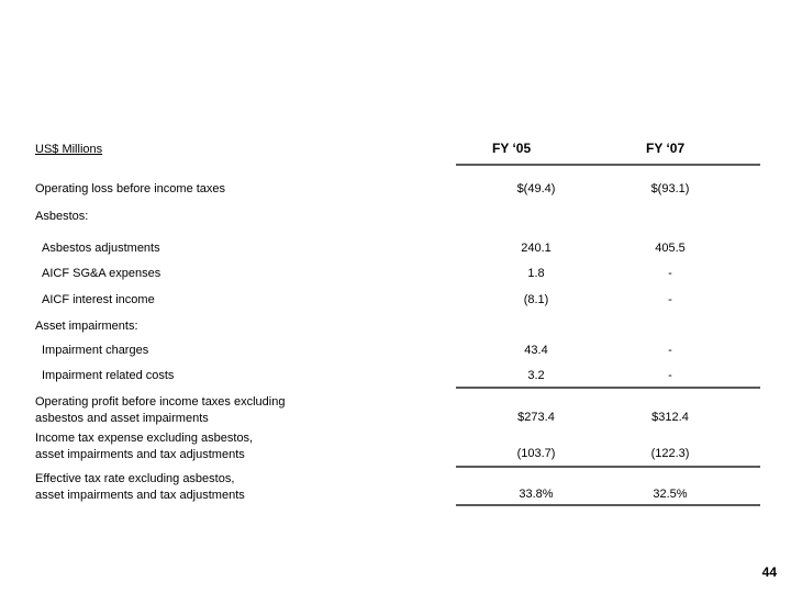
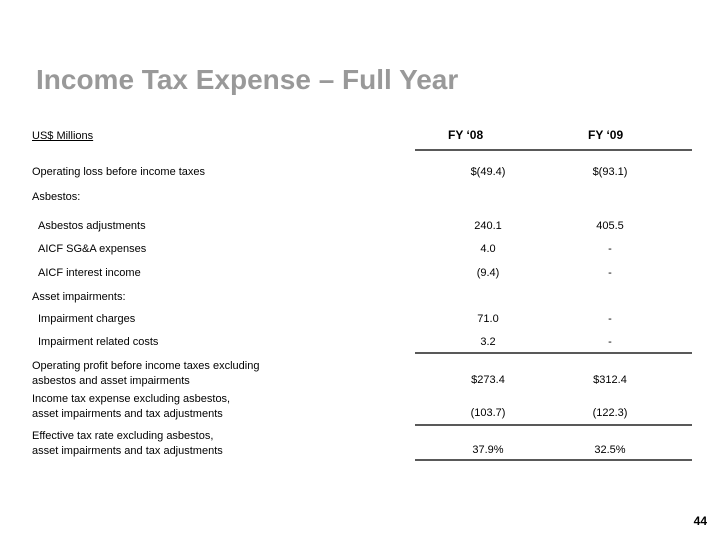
+ Income Tax Expense – Full Year
  US$ Millions
- FY ‘05
+ FY ‘08
- FY ‘07
+ FY ‘09
  Operating loss before income taxes
  $(49.4)
  $(93.1)
  Asbestos:
  Asbestos adjustments
  240.1
  405.5
  AICF SG&A expenses
- 1.8
+ 4.0
  -
  AICF interest income
- (8.1)
+ (9.4)
  -
  Asset impairments:
  Impairment charges
- 43.4
+ 71.0
  -
  Impairment related costs
  3.2
  -
  Operating profit before income taxes excluding
  asbestos and asset impairments
  $273.4
  $312.4
  Income tax expense excluding asbestos,
  asset impairments and tax adjustments
  (103.7)
  (122.3)
  Effective tax rate excluding asbestos,
  asset impairments and tax adjustments
- 33.8%
+ 37.9%
  32.5%
  44
